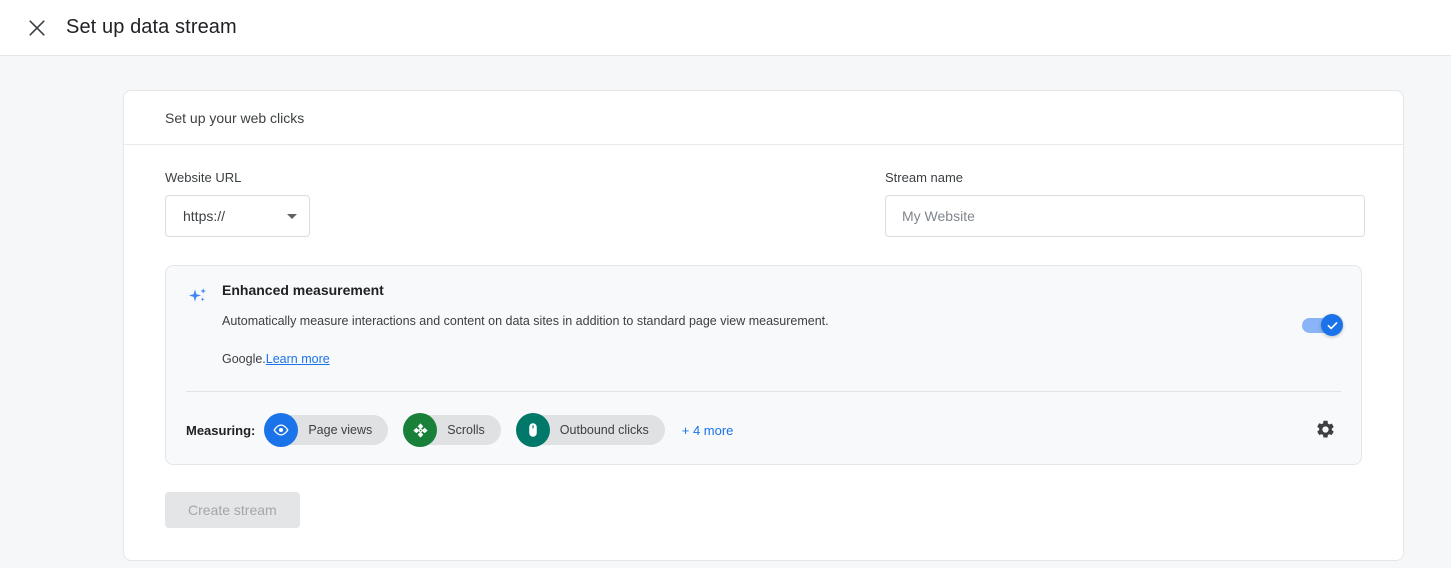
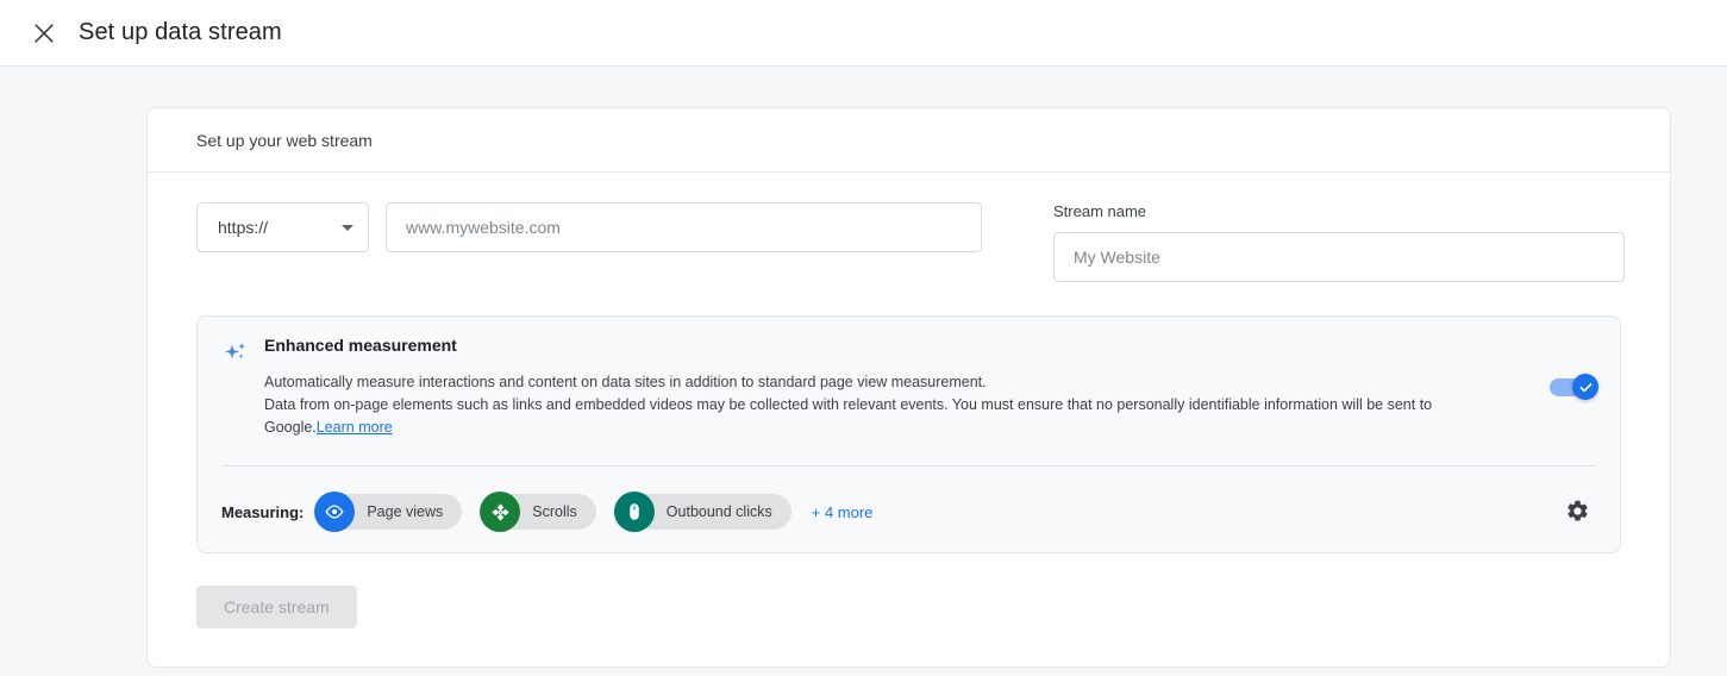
  Set up data stream
- Set up your web clicks
+ Set up your web stream
- Website URL
  https://
+ www.mywebsite.com
  Stream name
  My Website
  Enhanced measurement
  Automatically measure interactions and content on data sites in addition to standard page view measurement.
+ Data from on-page elements such as links and embedded videos may be collected with relevant events. You must ensure that no personally identifiable information will be sent to
  Google.Learn more
  Measuring:
  Page views
  Scrolls
  Outbound clicks
  + 4 more
  Create stream
